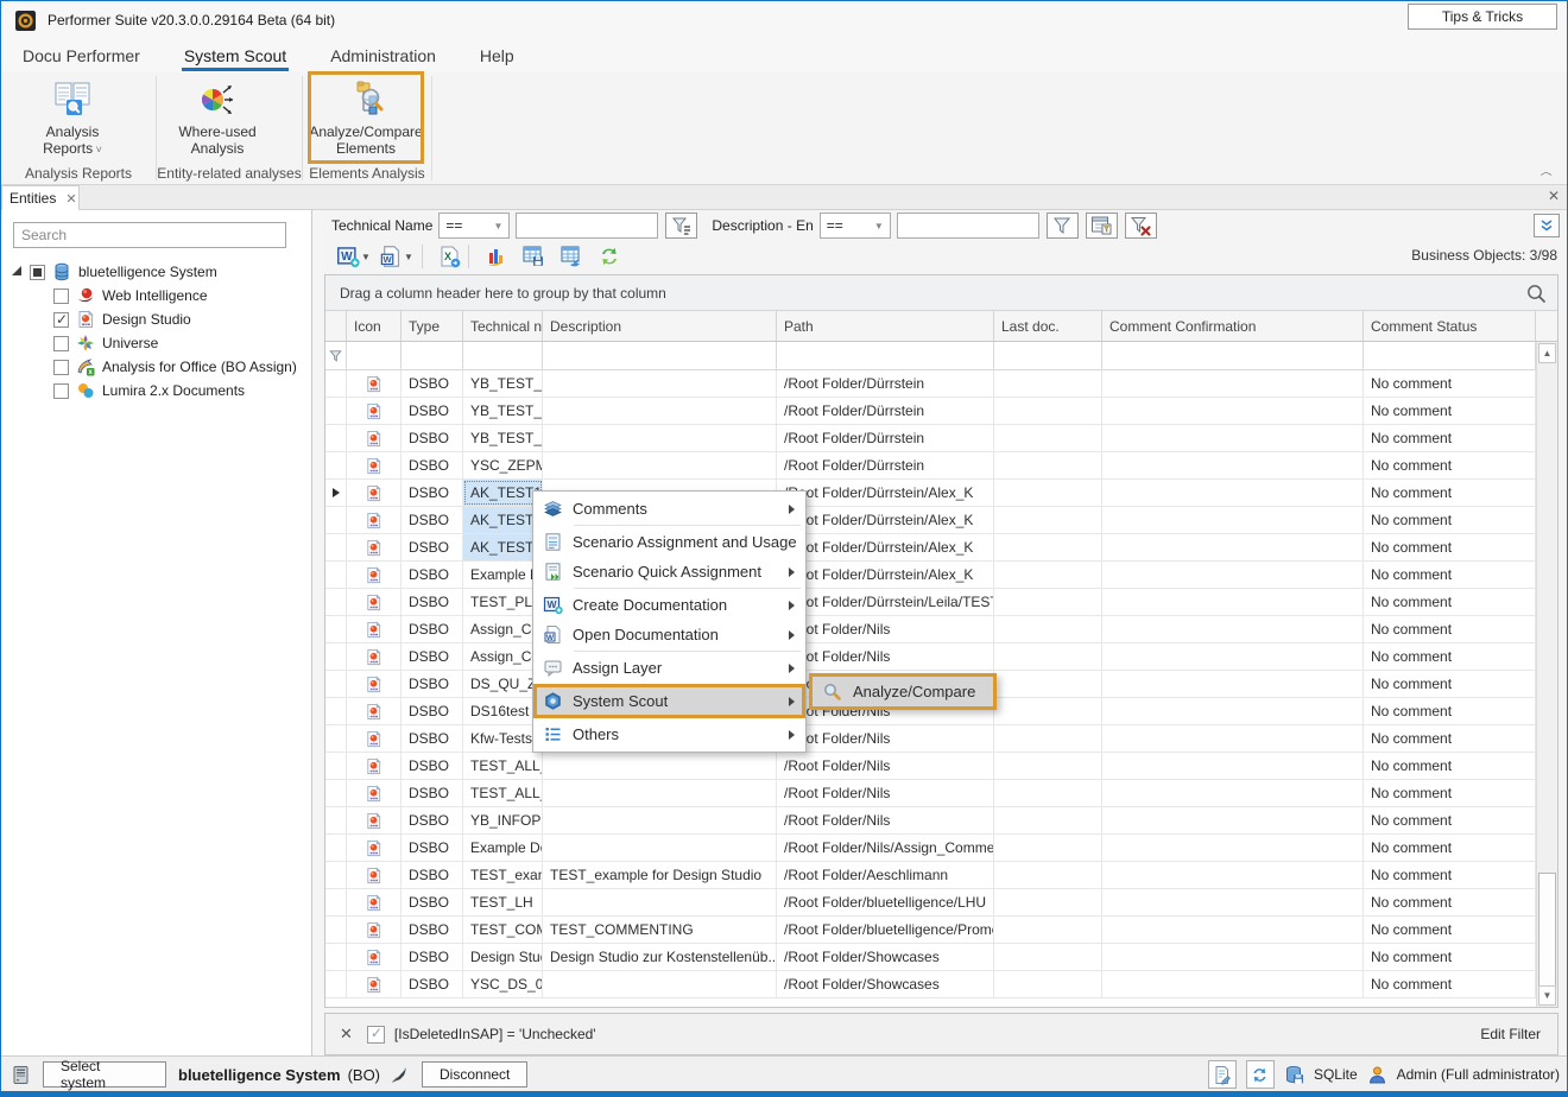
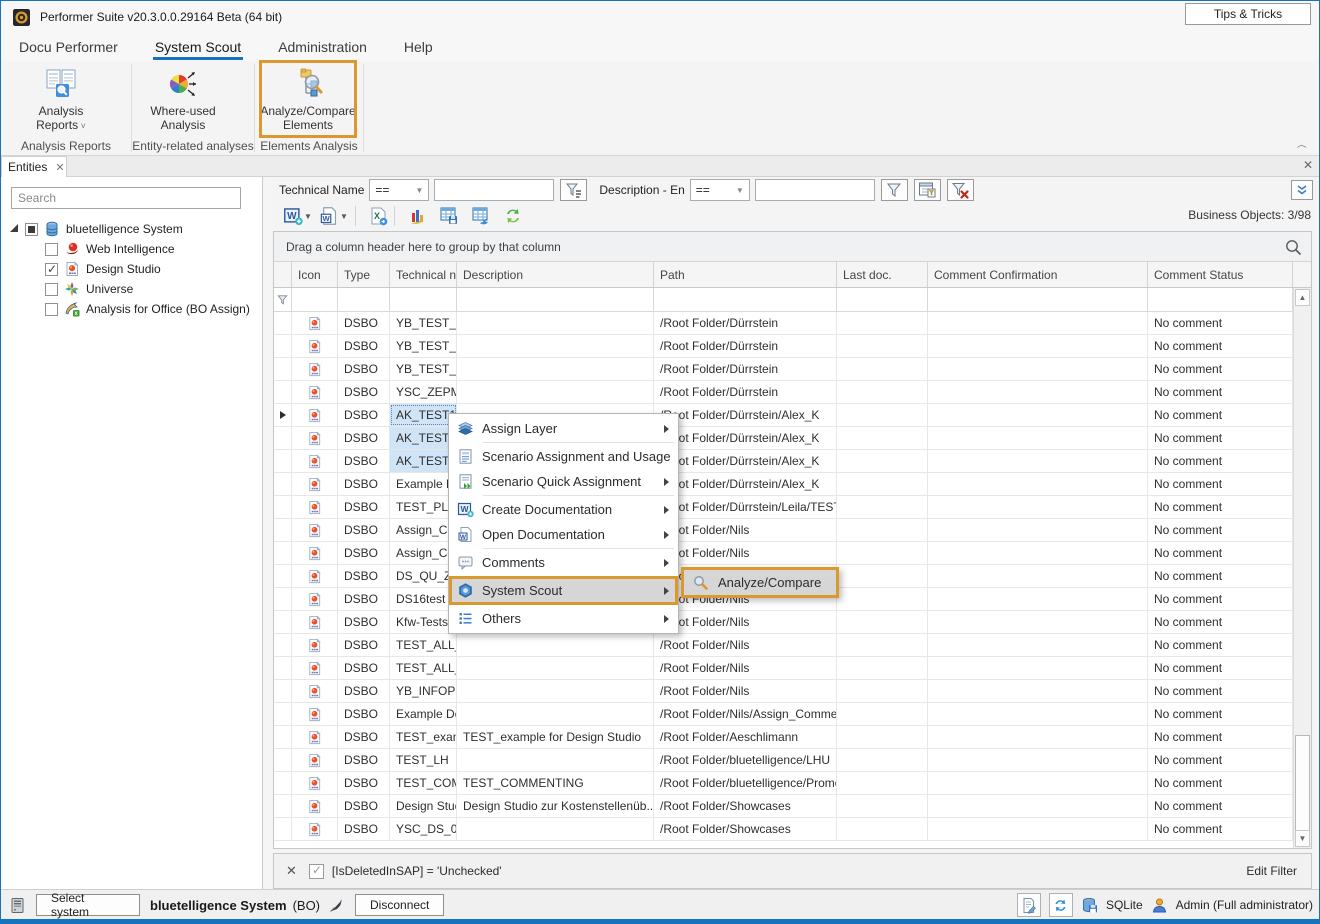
  Performer Suite v20.3.0.0.29164 Beta (64 bit)
  Docu Performer
  System Scout
  Administration
  Help
  Tips & Tricks
  Analysis
  Reports ˅
  Where-used
  Analysis
  Analyze/Compare
  Elements
  Analysis Reports
  Entity-related analyses
  Elements Analysis
  ︿
  Entities
  ✕
  ✕
  Search
  bluetelligence System
  Web Intelligence
  Design Studio
  Universe
  Analysis for Office (BO Assign)
- Lumira 2.x Documents
  Technical Name
  ==
  ▼
  Description - En
  ==
  ▼
  W
  ▼
  W
  ▼
  X
  Business Objects: 3/98
  Drag a column header here to group by that column
  Icon
  Type
  Technical n
  Description
  Path
  Last doc.
  Comment Confirmation
  Comment Status
  DSBO
  /Root Folder/Dürrstein
  No comment
  DSBO
  YB_TEST_
  /Root Folder/Dürrstein
  No comment
  DSBO
  /Root Folder/Dürrstein
  No comment
  DSBO
  YSC_ZEPM
  /Root Folder/Dürrstein
  No comment
  DSBO
  AK_TEST
  ot Folder/Dürrstein/Alex_K
  No comment
  DSBO
  AK_TEST
  ot Folder/Dürrstein/Alex_K
  No comment
  DSBO
  AK_TEST
  ot Folder/Dürrstein/Alex_K
  No comment
  DSBO
  ot Folder/Dürrstein/Alex_K
  No comment
  DSBO
  ot Folder/Dürrstein/Leila/TEST
  No comment
  DSBO
  ot Folder/Nils
  No comment
  DSBO
  ot Folder/Nils
  No comment
  DSBO
  No comment
  DSBO
  DS16test
  ot Folder/Nils
  No comment
  DSBO
  Kfw-Tests
  ot Folder/Nils
  No comment
  DSBO
  /Root Folder/Nils
  No comment
  DSBO
  /Root Folder/Nils
  No comment
  DSBO
  /Root Folder/Nils
  No comment
  DSBO
  /Root Folder/Nils/Assign_Comme
  No comment
  DSBO
  TEST_example for Design Studio
  /Root Folder/Aeschlimann
  No comment
  DSBO
  TEST_LH
  /Root Folder/bluetelligence/LHU
  No comment
  DSBO
  TEST_COMMENTING
  /Root Folder/bluetelligence/Prom
  No comment
  DSBO
  Design Studio zur Kostenstellenüb..
  /Root Folder/Showcases
  No comment
  DSBO
  YSC_DS_0
  /Root Folder/Showcases
  No comment
  ▲
  ▼
  ✕
  [IsDeletedInSAP] = 'Unchecked'
  Edit Filter
- Comments
+ Assign Layer
  Scenario Assignment and Usage
  Scenario Quick Assignment
  W
  Create Documentation
  Open Documentation
- Assign Layer
+ Comments
  System Scout
  Others
  Analyze/Compare
  Select system
  bluetelligence System
  (BO)
  Disconnect
  SQLite
  Admin (Full administrator)
